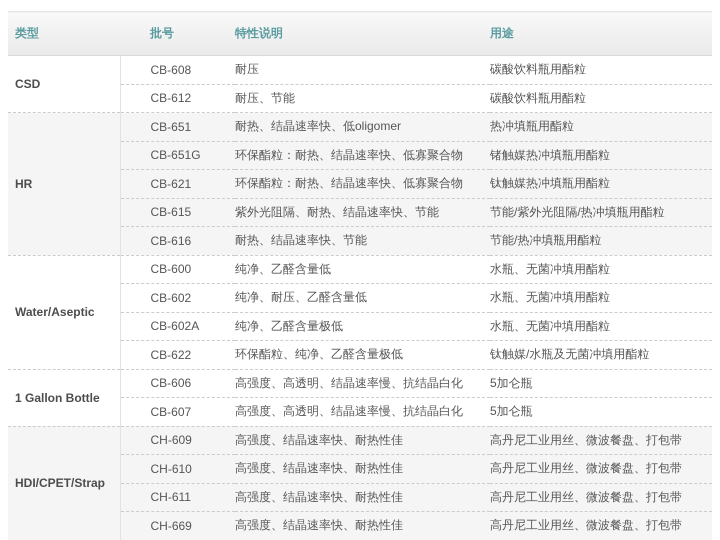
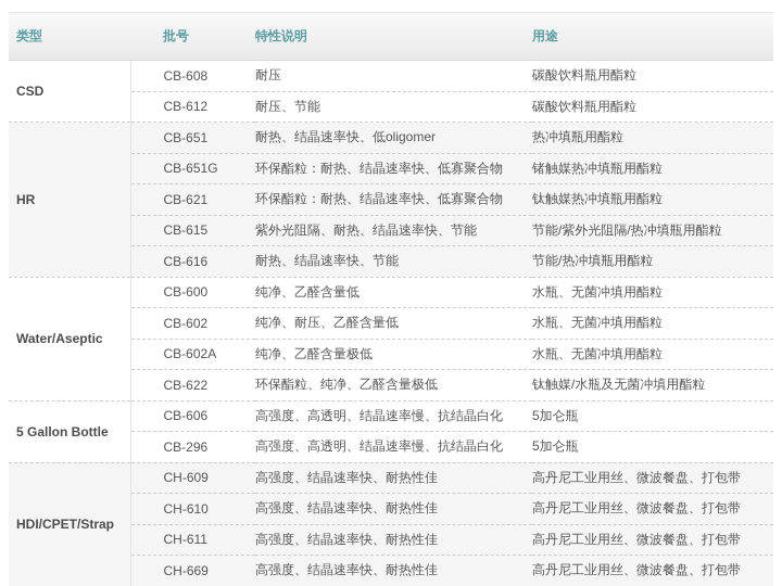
  类型	批号	特性说明	用途
  CSD	CB-608	耐压	碳酸饮料瓶用酯粒
  CB-612	耐压、节能	碳酸饮料瓶用酯粒
  HR	CB-651	耐热、结晶速率快、低oligomer	热冲填瓶用酯粒
  CB-651G	环保酯粒：耐热、结晶速率快、低寡聚合物	锗触媒热冲填瓶用酯粒
  CB-621	环保酯粒：耐热、结晶速率快、低寡聚合物	钛触媒热冲填瓶用酯粒
  CB-615	紫外光阻隔、耐热、结晶速率快、节能	节能/紫外光阻隔/热冲填瓶用酯粒
  CB-616	耐热、结晶速率快、节能	节能/热冲填瓶用酯粒
  Water/Aseptic	CB-600	纯净、乙醛含量低	水瓶、无菌冲填用酯粒
  CB-602	纯净、耐压、乙醛含量低	水瓶、无菌冲填用酯粒
  CB-602A	纯净、乙醛含量极低	水瓶、无菌冲填用酯粒
  CB-622	环保酯粒、纯净、乙醛含量极低	钛触媒/水瓶及无菌冲填用酯粒
- 1 Gallon Bottle	CB-606	高强度、高透明、结晶速率慢、抗结晶白化	5加仑瓶
+ 5 Gallon Bottle	CB-606	高强度、高透明、结晶速率慢、抗结晶白化	5加仑瓶
- CB-607	高强度、高透明、结晶速率慢、抗结晶白化	5加仑瓶
+ CB-296	高强度、高透明、结晶速率慢、抗结晶白化	5加仑瓶
  HDI/CPET/Strap	CH-609	高强度、结晶速率快、耐热性佳	高丹尼工业用丝、微波餐盘、打包带
  CH-610	高强度、结晶速率快、耐热性佳	高丹尼工业用丝、微波餐盘、打包带
  CH-611	高强度、结晶速率快、耐热性佳	高丹尼工业用丝、微波餐盘、打包带
  CH-669	高强度、结晶速率快、耐热性佳	高丹尼工业用丝、微波餐盘、打包带
